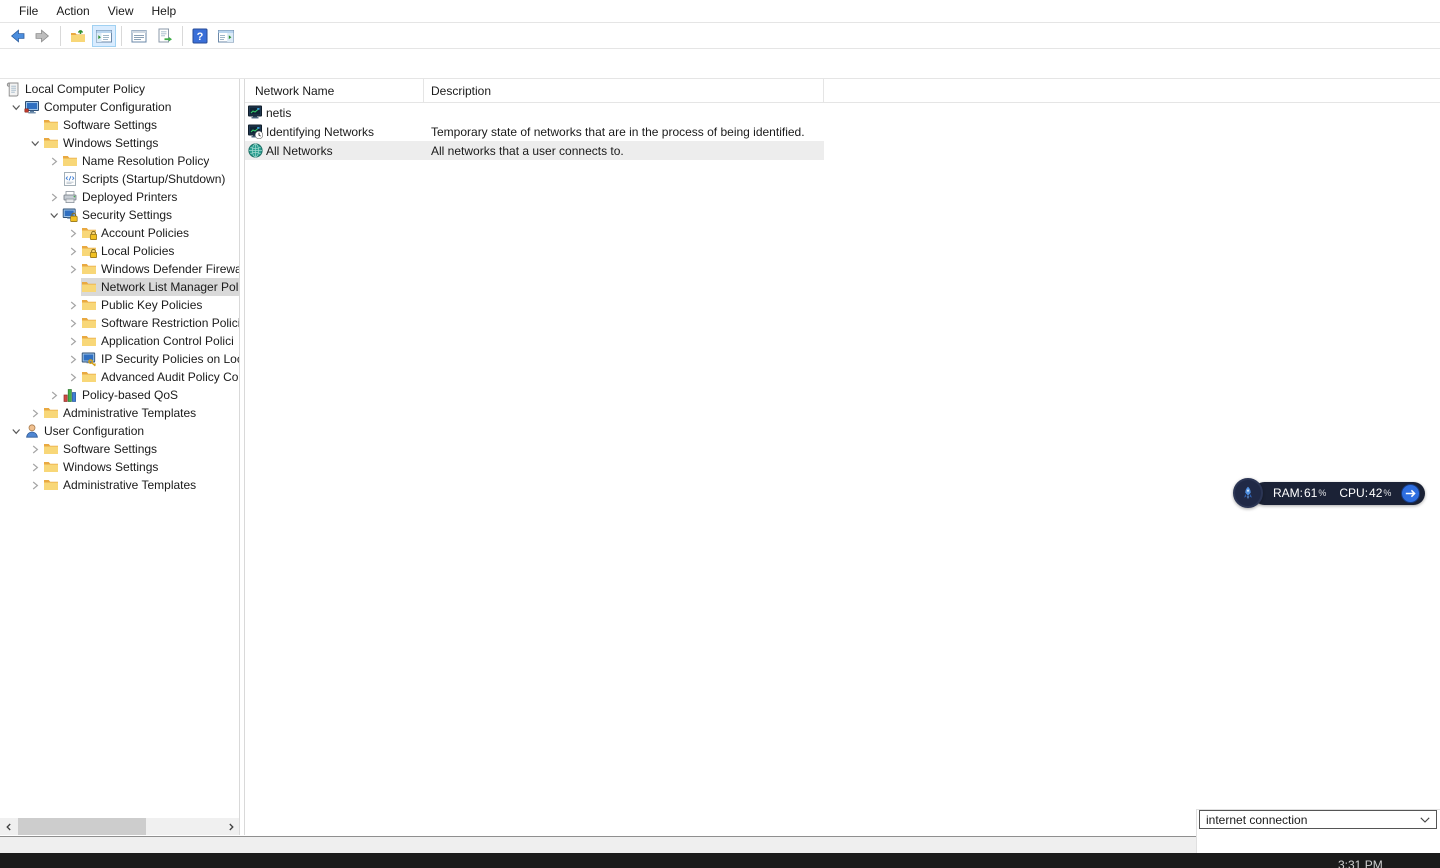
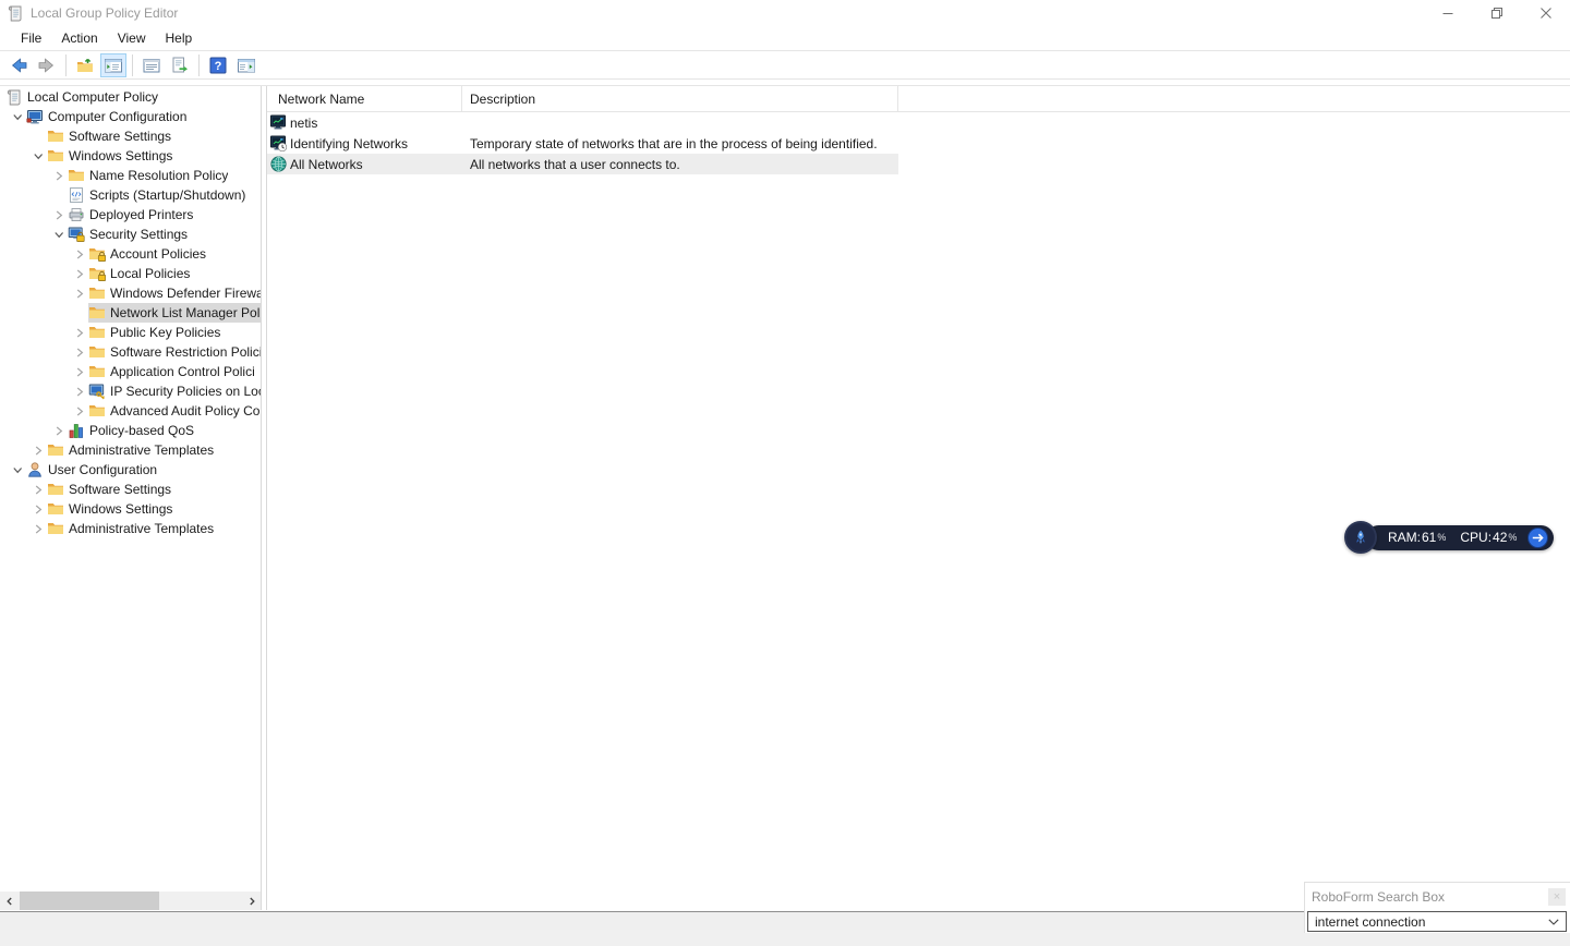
+ Local Group Policy Editor
  File
  Action
  View
  Help
  Local Computer Policy
  Computer Configuration
  Software Settings
  Windows Settings
  Name Resolution Policy
  Scripts (Startup/Shutdown)
  Deployed Printers
  Security Settings
  Account Policies
  Local Policies
  Windows Defender Firewa
  Network List Manager Pol
  Public Key Policies
  Software Restriction Polic
  Application Control Polici
  IP Security Policies on Lo
  Advanced Audit Policy Co
  Policy-based QoS
  Administrative Templates
  User Configuration
  Software Settings
  Windows Settings
  Administrative Templates
  Network Name
  Description
  netis
  Identifying Networks
  Temporary state of networks that are in the process of being identified.
  All Networks
  All networks that a user connects to.
- 3:31 PM
  RAM:
  61
  %
  CPU:
  42
  %
+ RoboForm Search Box
+ ×
  internet connection
